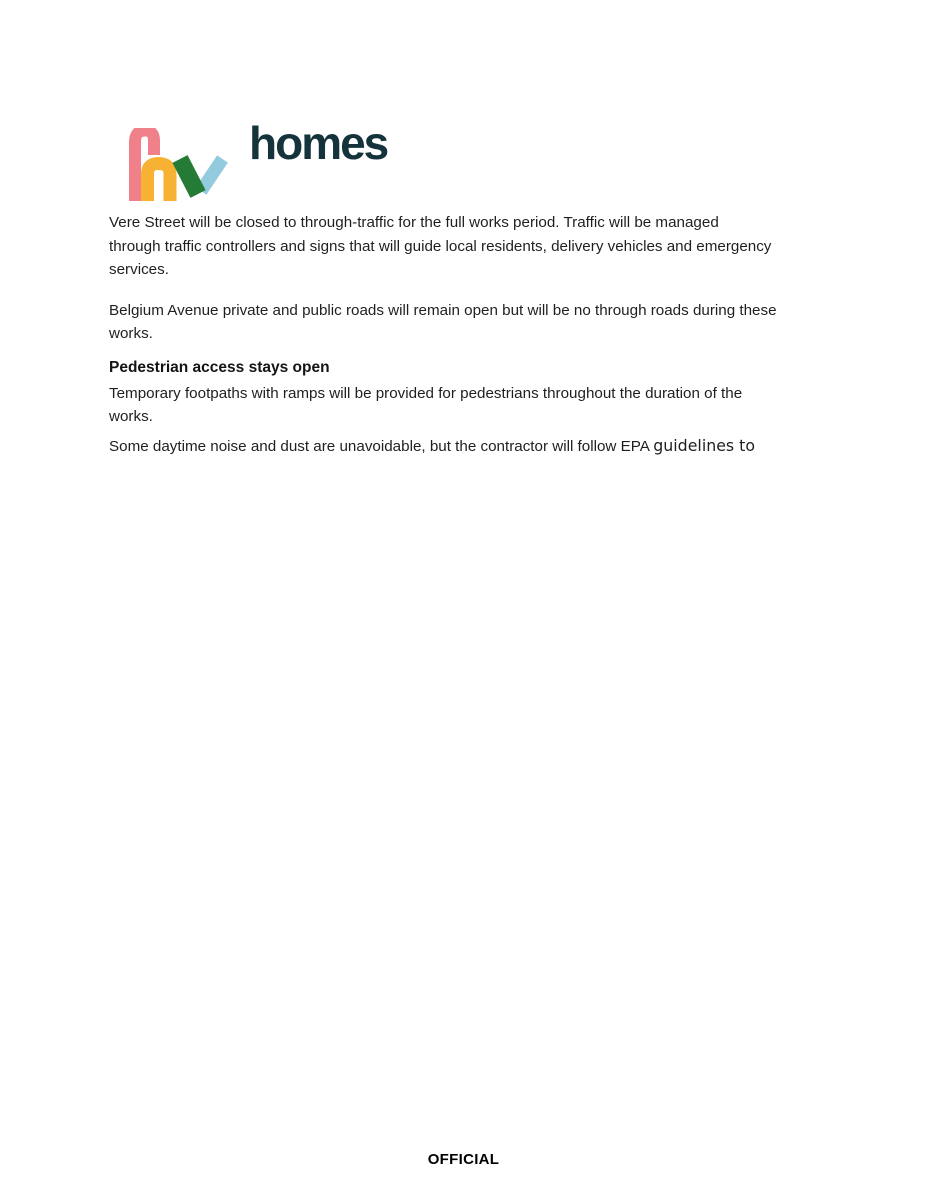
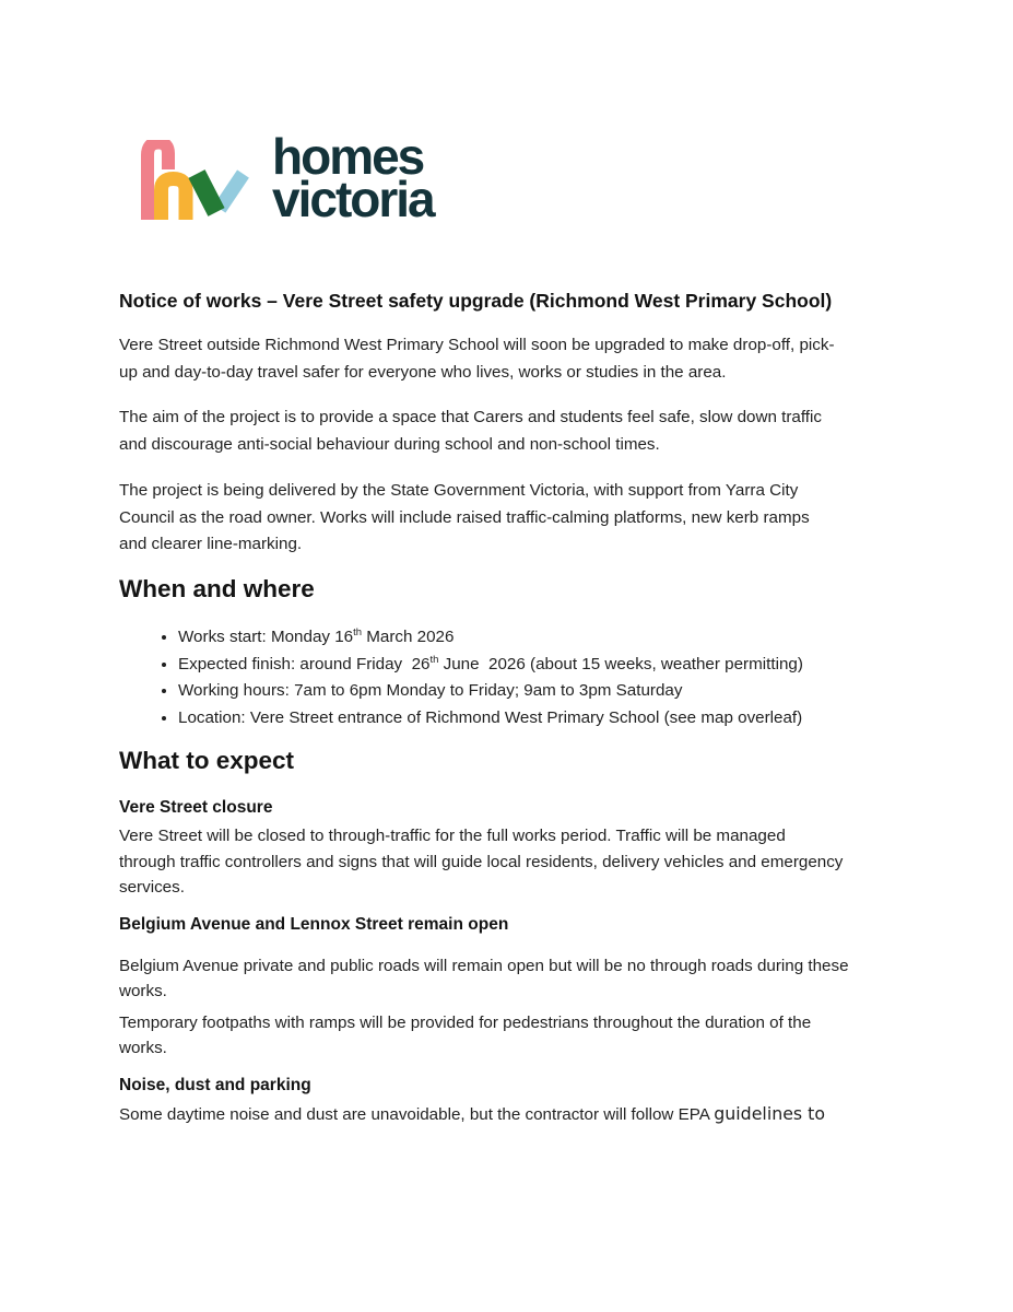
  homes
+ victoria
+ Notice of works – Vere Street safety upgrade (Richmond West Primary School)
+ Vere Street outside Richmond West Primary School will soon be upgraded to make drop-off, pick-
+ up and day-to-day travel safer for everyone who lives, works or studies in the area.
+ The aim of the project is to provide a space that Carers and students feel safe, slow down traffic
+ and discourage anti-social behaviour during school and non-school times.
+ The project is being delivered by the State Government Victoria, with support from Yarra City
+ Council as the road owner. Works will include raised traffic-calming platforms, new kerb ramps
+ and clearer line-marking.
+ When and where
+ Works start: Monday 16th March 2026
+ Expected finish: around Friday 26th June 2026 (about 15 weeks, weather permitting)
+ Working hours: 7am to 6pm Monday to Friday; 9am to 3pm Saturday
+ Location: Vere Street entrance of Richmond West Primary School (see map overleaf)
+ What to expect
+ Vere Street closure
  Vere Street will be closed to through-traffic for the full works period. Traffic will be managed
  through traffic controllers and signs that will guide local residents, delivery vehicles and emergency
  services.
+ Belgium Avenue and Lennox Street remain open
  Belgium Avenue private and public roads will remain open but will be no through roads during these
  works.
- Pedestrian access stays open
  Temporary footpaths with ramps will be provided for pedestrians throughout the duration of the
  works.
+ Noise, dust and parking
  Some daytime noise and dust are unavoidable, but the contractor will follow EPA guidelines to
- OFFICIAL
